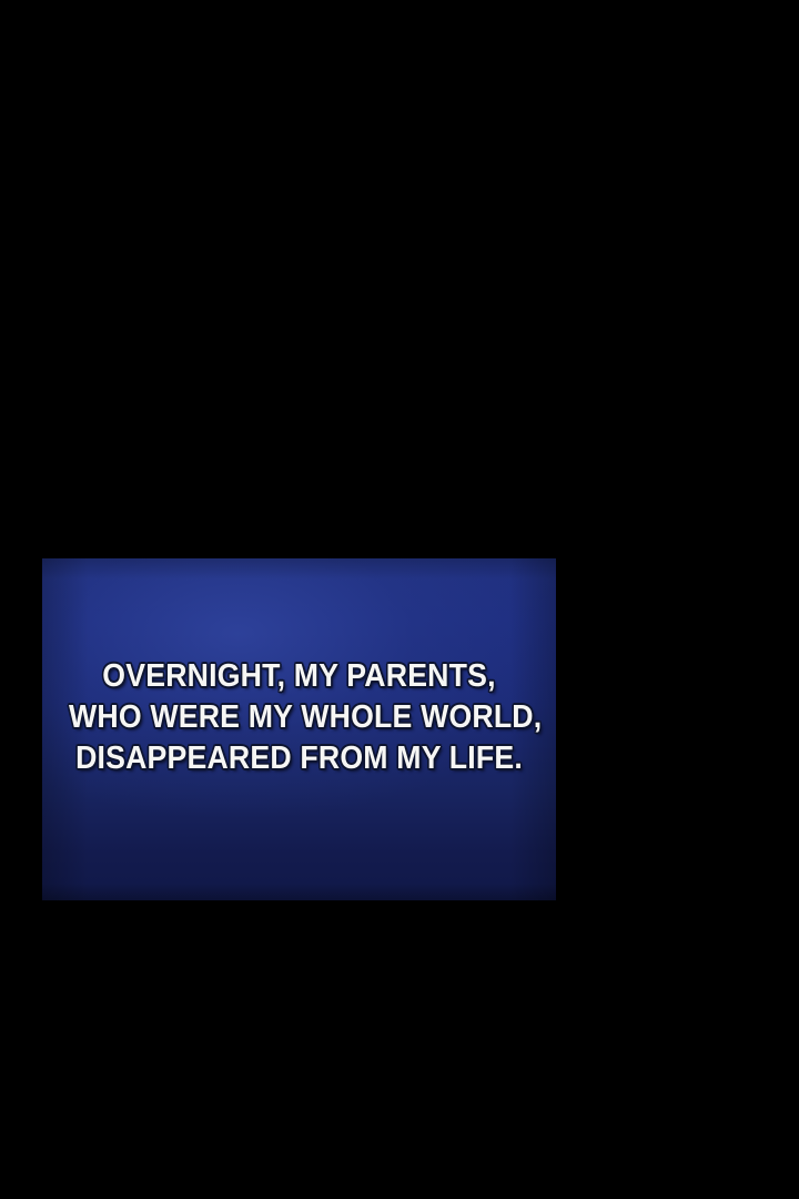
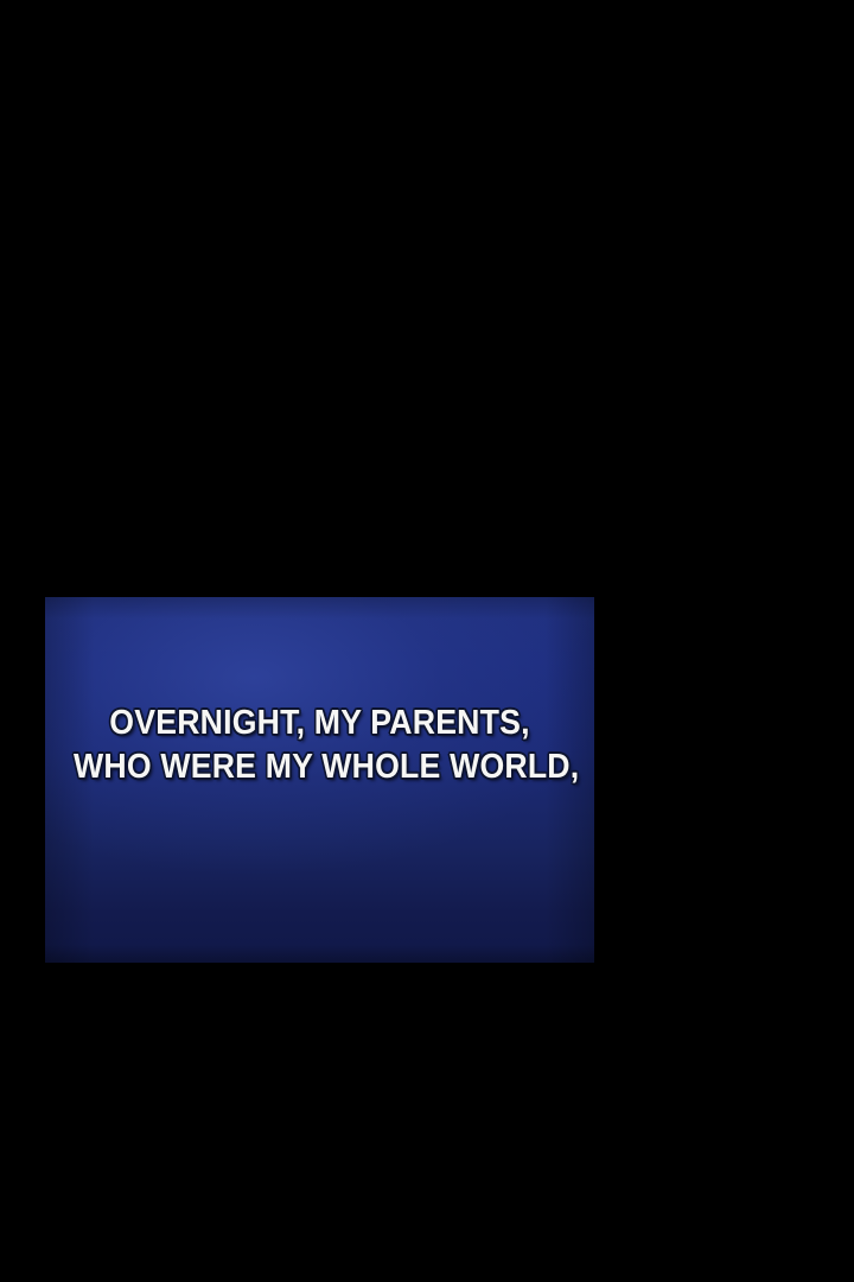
  OVERNIGHT, MY PARENTS,
  WHO WERE MY WHOLE WORLD,
- DISAPPEARED FROM MY LIFE.
